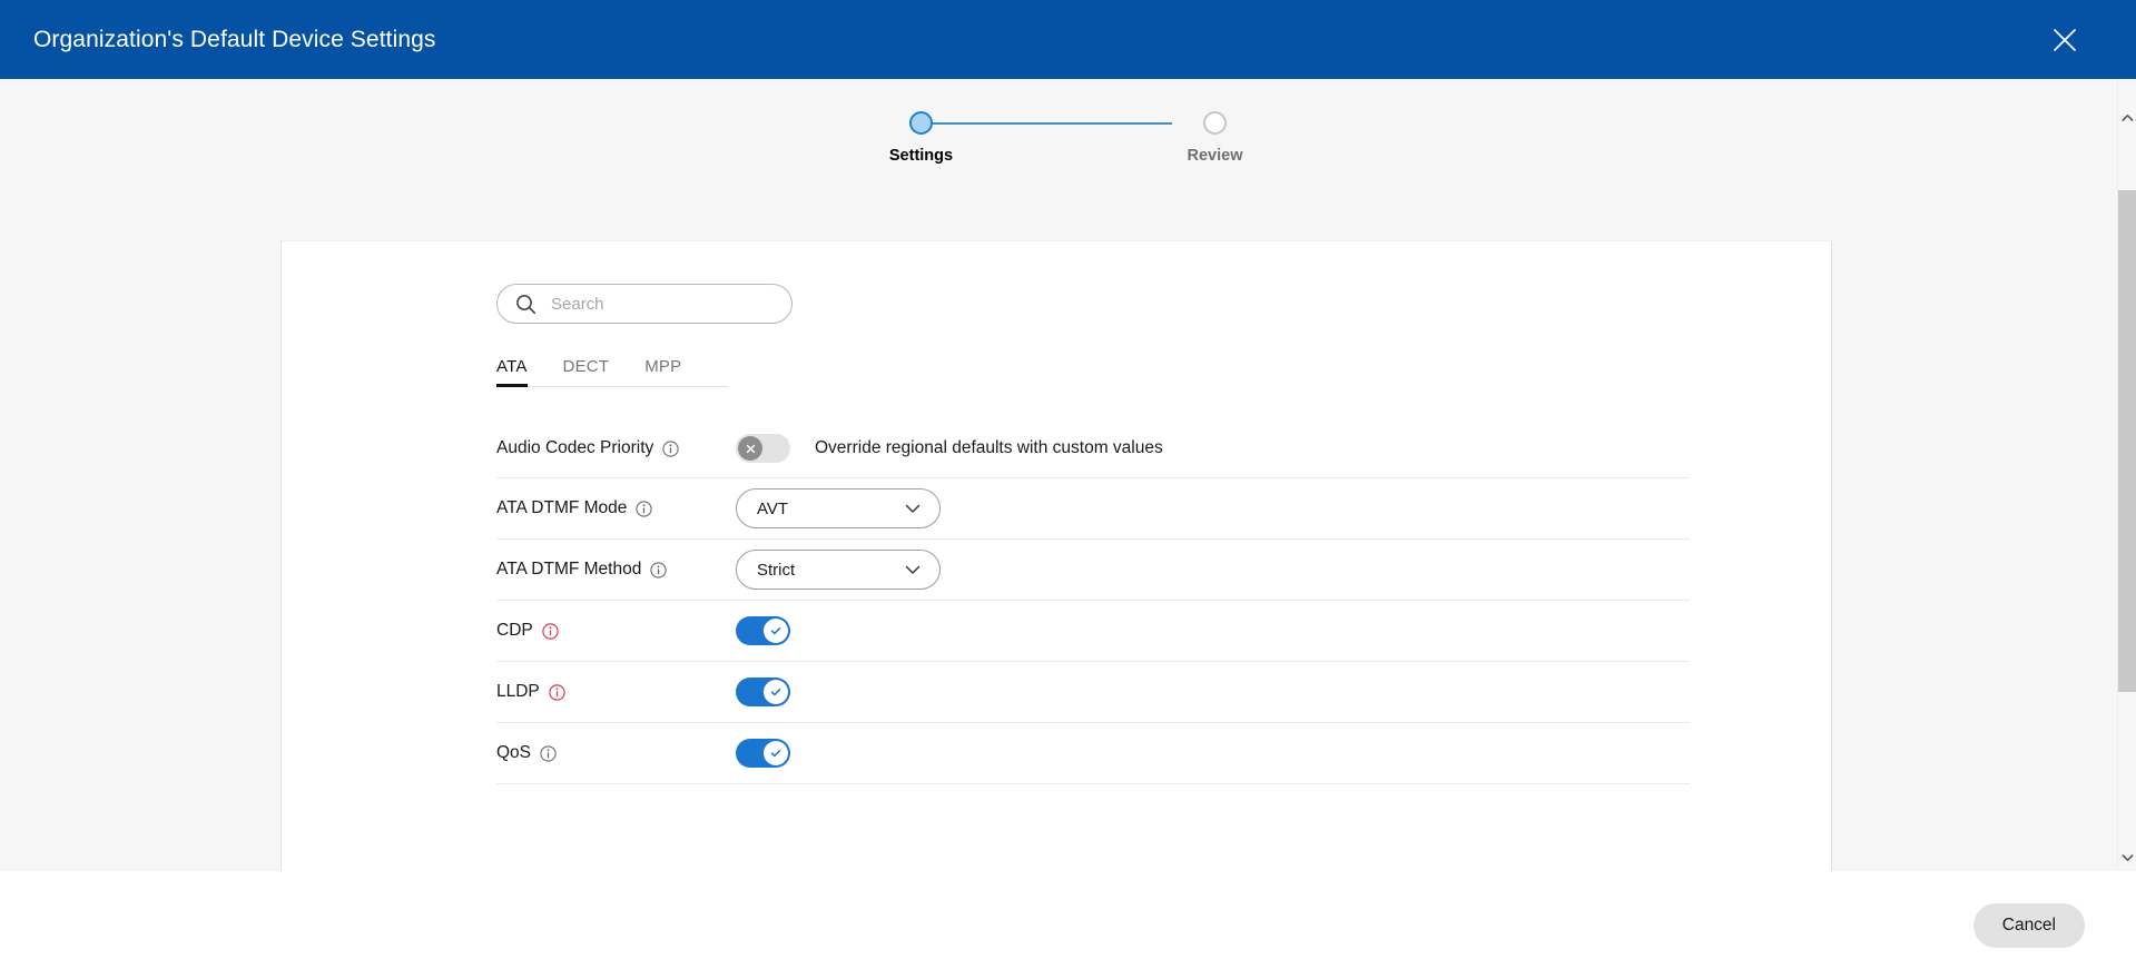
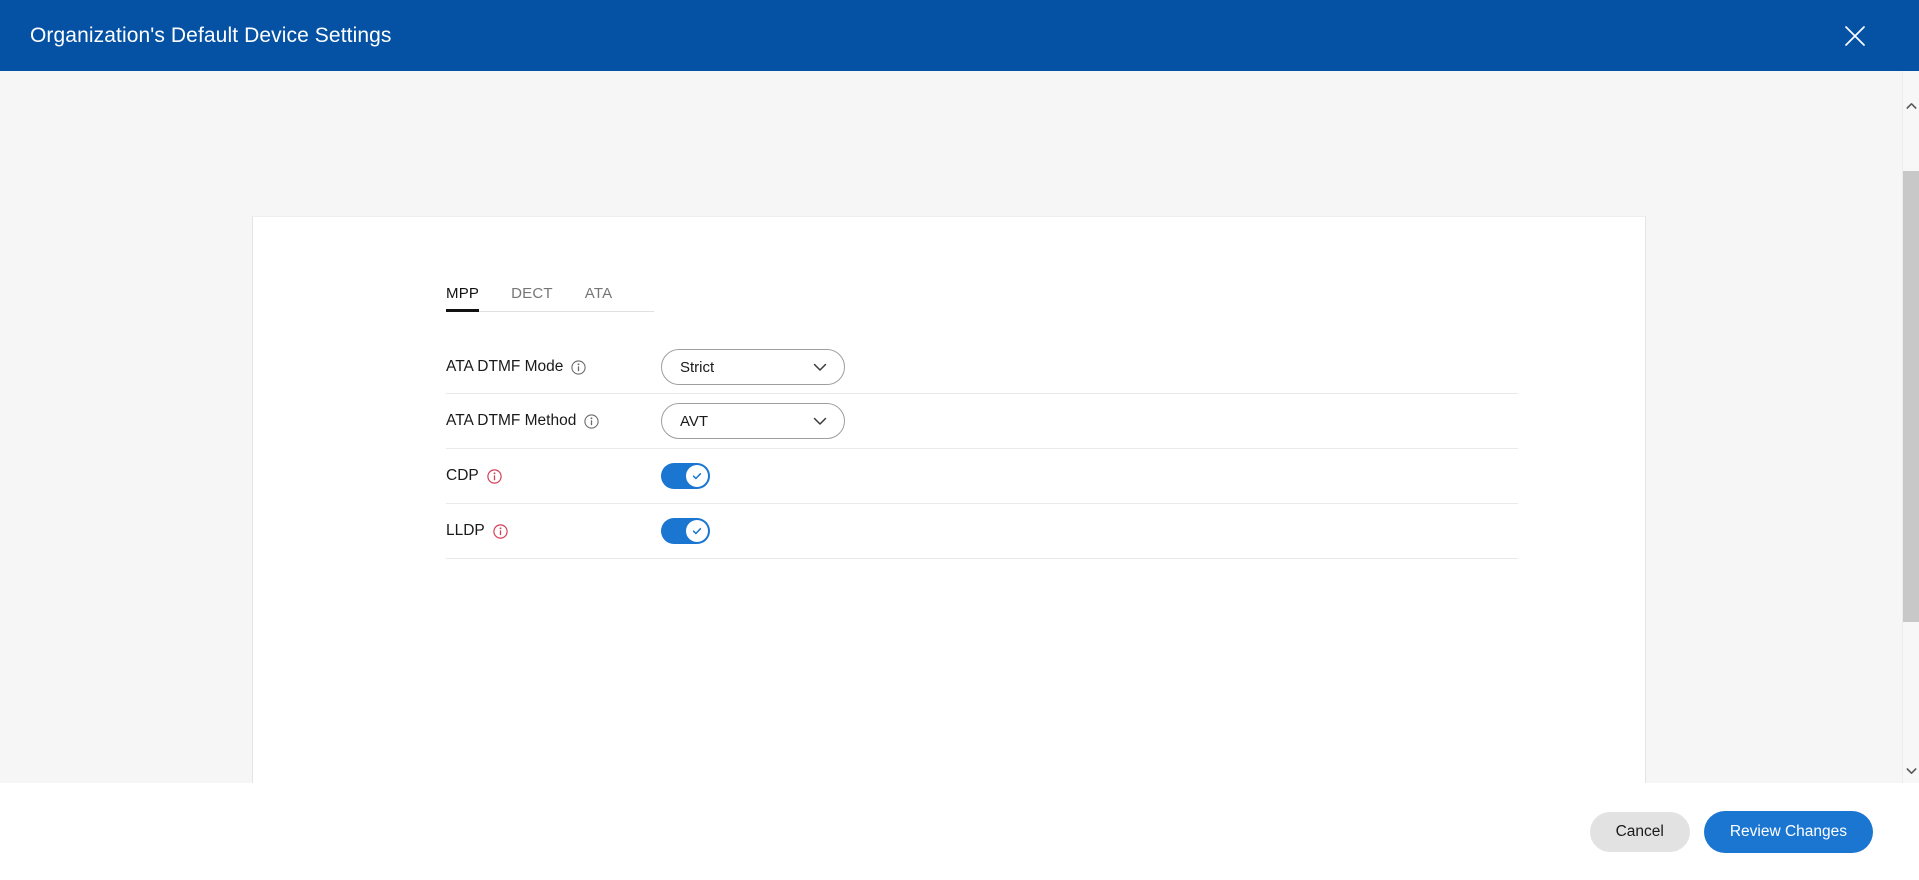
  Organization's Default Device Settings
- Settings
- Review
- Search
- ATA
+ MPP
  DECT
- MPP
+ ATA
- Audio Codec Priority
- Override regional defaults with custom values
  ATA DTMF Mode
- AVT
+ Strict
  ATA DTMF Method
- Strict
+ AVT
  CDP
  LLDP
- QoS
  Cancel
+ Review Changes
